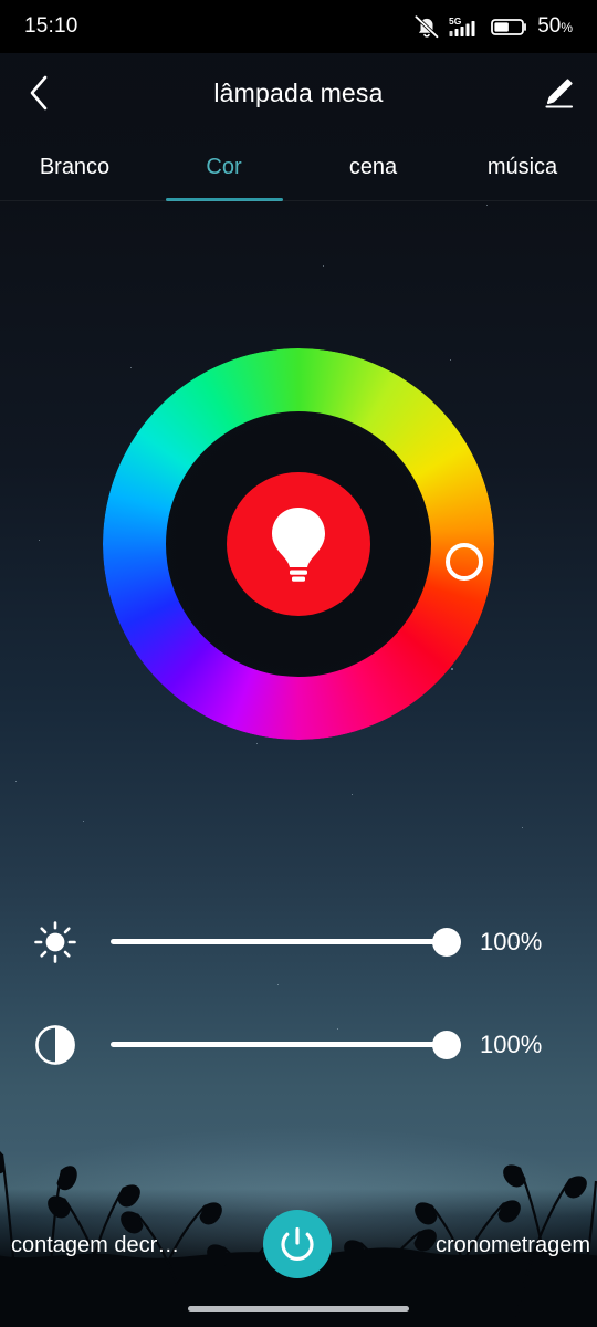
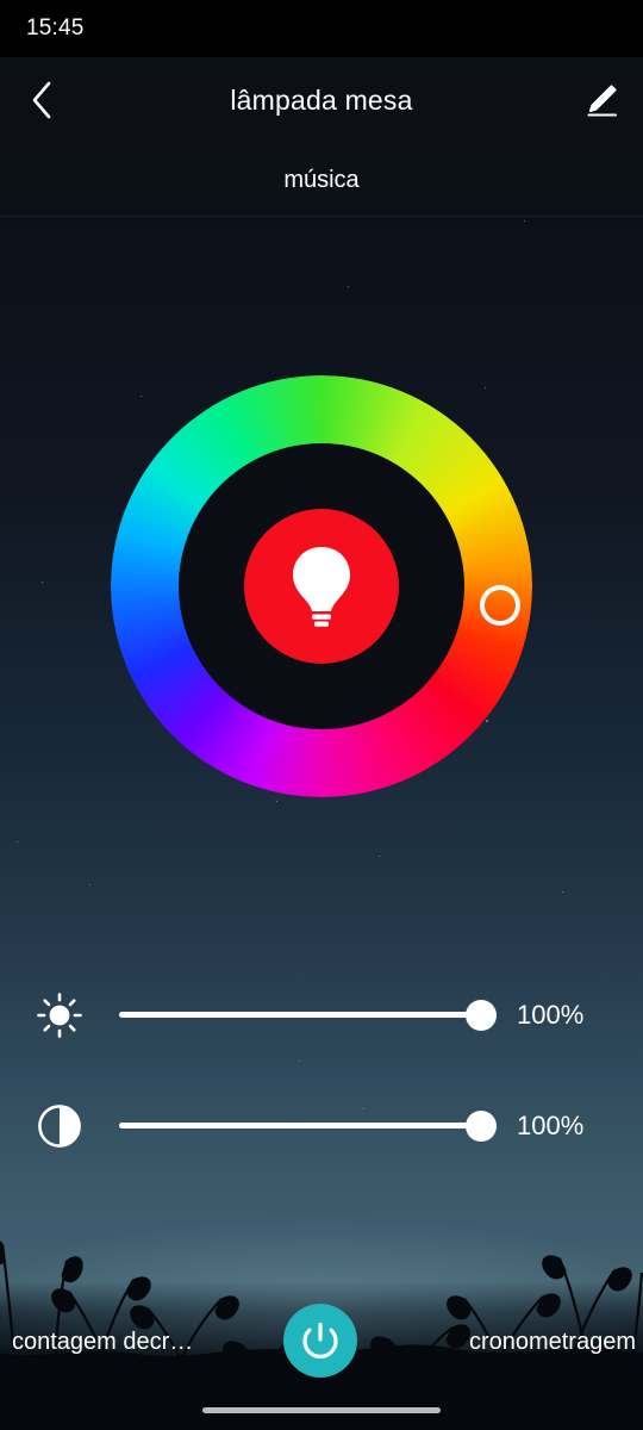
- 15:10
+ 15:45
- 5G
- 50%
  lâmpada mesa
- Branco
- Cor
- cena
  música
  100%
  100%
  contagem decr…
  cronometragem
